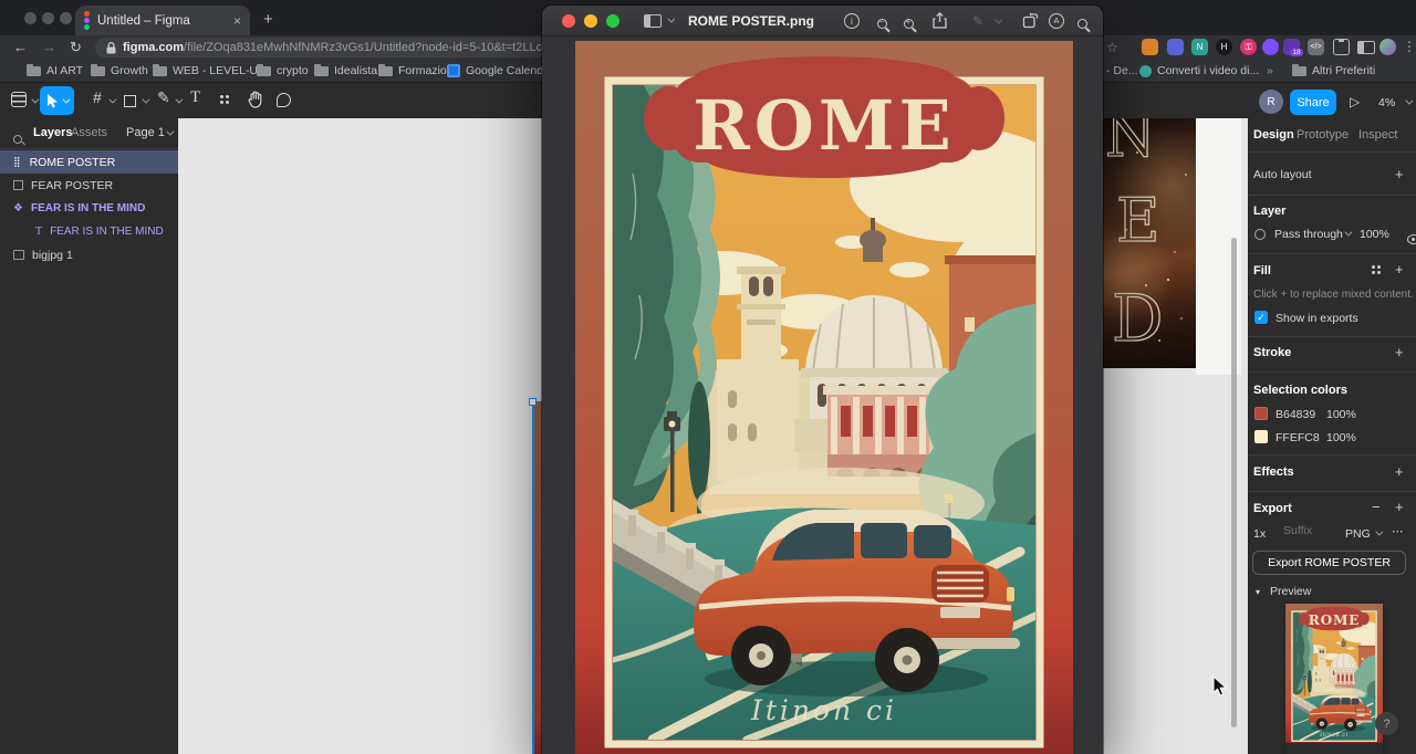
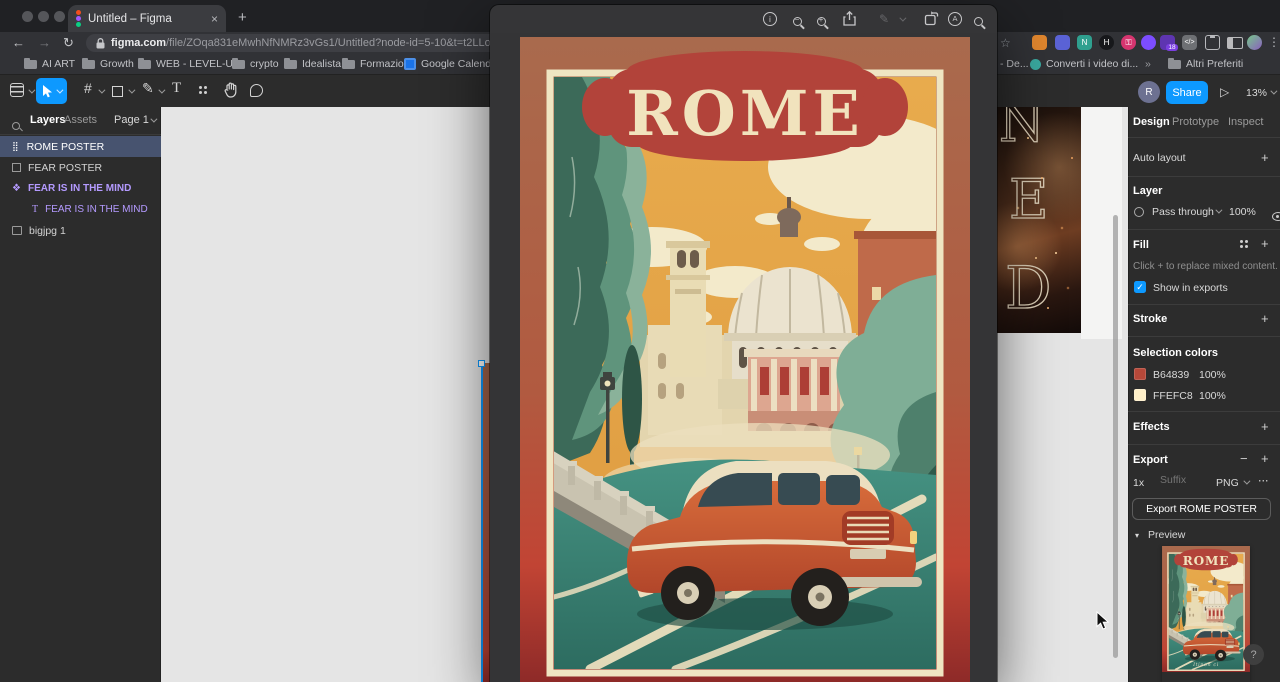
  Untitled – Figma
  ×
  +
  ←
  →
  ↻
  figma.com
  /file/ZOqa831eMwhNfNMRz3vGs1/Untitled?node-id=5-10&t=t2LLo
  AI ART
  Growth
  WEB - LEVEL-U
  crypto
  Idealista
  Formazio
  - De...
  Converti i video di...
  »
  Altri Preferiti
  ☆
  N
  H
  ⚿
  ⋮
  #
  ✎
  T
  R
  Share
  ▷
- 4%
+ 13%
  Layers
  Assets
  Page 1
  ⣿
  ROME POSTER
  FEAR POSTER
  ❖
  FEAR IS IN THE MIND
  T
  FEAR IS IN THE MIND
  bigjpg 1
  N
  E
  D
  Design
  Prototype
  Inspect
  Auto layout
  +
  Layer
  Pass through
  100%
  Fill
  +
  Click + to replace mixed content.
  ✓
  Show in exports
  Stroke
  +
  Selection colors
  B64839
  100%
  FFEFC8
  100%
  Effects
  +
  Export
  −
  +
  1x
  Suffix
  PNG
  ⋯
  Export ROME POSTER
  ▾
  Preview
  ROME
  ?
- ROME POSTER.png
  i
  −
  +
  ✎
  A
- Itinon ci
  ROME
